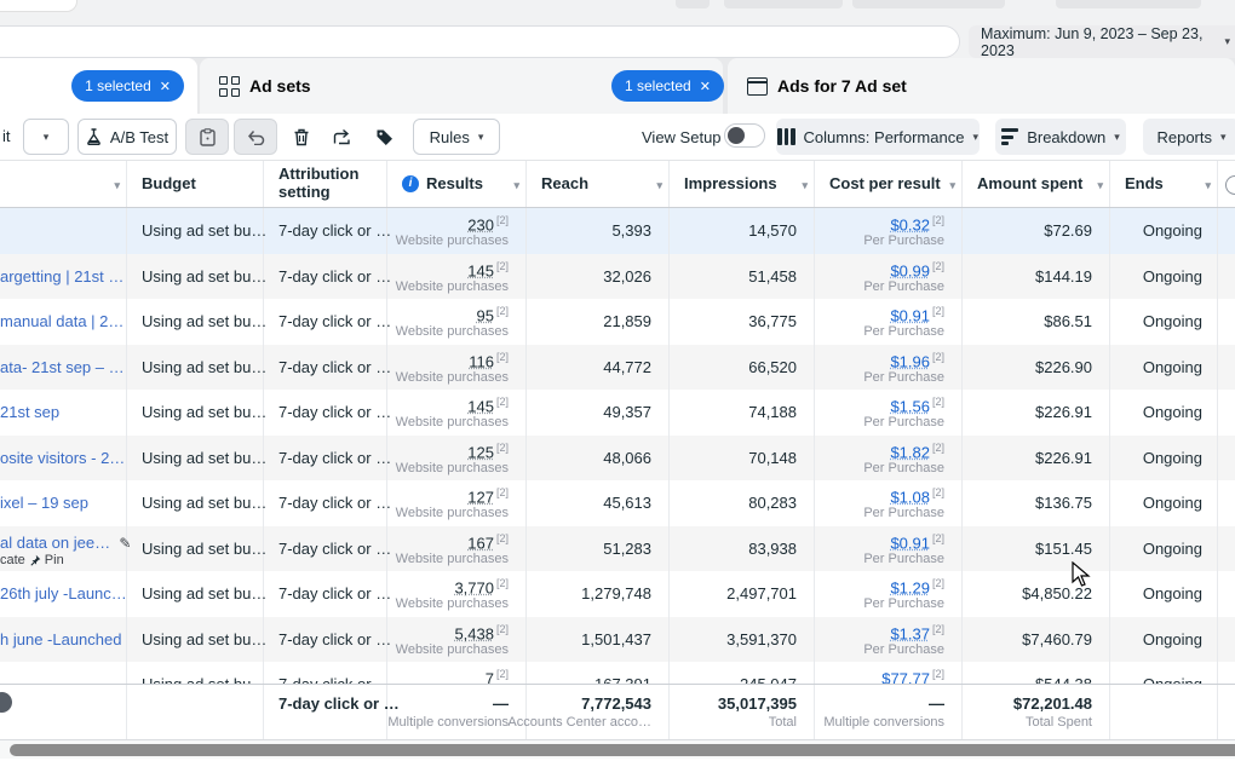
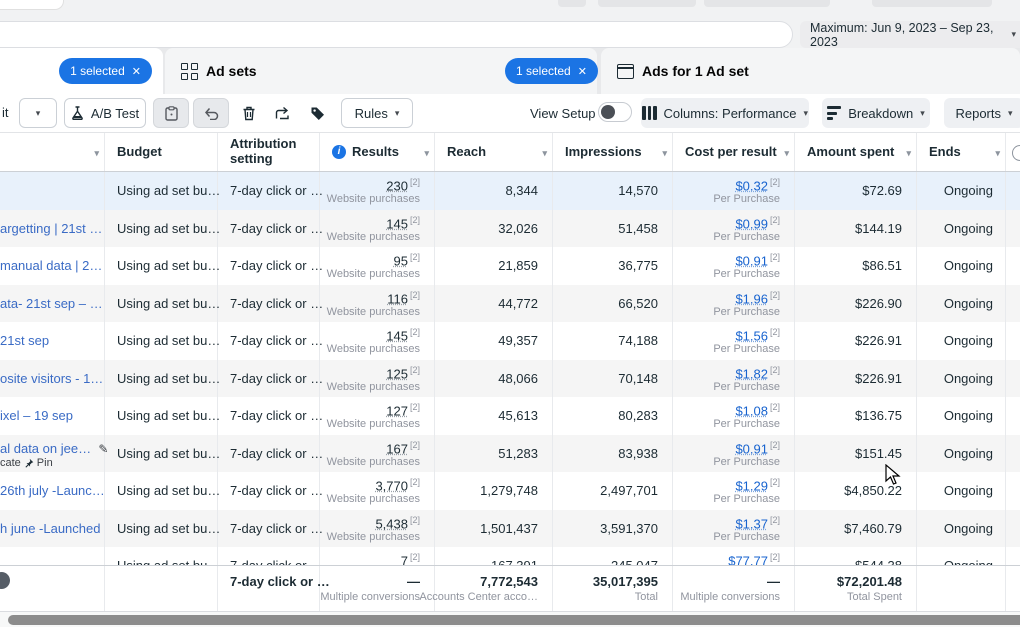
  Maximum: Jun 9, 2023 – Sep 23, 2023
  ▾
  1 selected
  ✕
  Ad sets
  1 selected
  ✕
- Ads for 7 Ad set
+ Ads for 1 Ad set
  it
  ▾
  A/B Test
  Rules
  ▾
  View Setup
  Columns: Performance
  ▾
  Breakdown
  ▾
  Reports
  ▾
  ▾
  Budget
  Attribution setting
  i
  Results
  ▾
  Reach
  ▾
  Impressions
  ▾
  Cost per result
  ▾
  Amount spent
  ▾
  Ends
  ▾
  Using ad set bu…
  7-day click or …
  230 [2]
  Website purchases
- 5,393
+ 8,344
  14,570
  $0.32 [2]
  Per Purchase
  $72.69
  Ongoing
  argetting | 21st …
  Using ad set bu…
  7-day click or …
  145 [2]
  Website purchases
  32,026
  51,458
  $0.99 [2]
  Per Purchase
  $144.19
  Ongoing
  manual data | 2…
  Using ad set bu…
  7-day click or …
  95 [2]
  Website purchases
  21,859
  36,775
  $0.91 [2]
  Per Purchase
  $86.51
  Ongoing
  ata- 21st sep – …
  Using ad set bu…
  7-day click or …
  116 [2]
  Website purchases
  44,772
  66,520
  $1.96 [2]
  Per Purchase
  $226.90
  Ongoing
  21st sep
  Using ad set bu…
  7-day click or …
  145 [2]
  Website purchases
  49,357
  74,188
  $1.56 [2]
  Per Purchase
  $226.91
  Ongoing
- osite visitors - 2…
+ osite visitors - 1…
  Using ad set bu…
  7-day click or …
  125 [2]
  Website purchases
  48,066
  70,148
  $1.82 [2]
  Per Purchase
  $226.91
  Ongoing
  ixel – 19 sep
  Using ad set bu…
  7-day click or …
  127 [2]
  Website purchases
  45,613
  80,283
  $1.08 [2]
  Per Purchase
  $136.75
  Ongoing
  al data on jee… ✎
  cate
  Pin
  Using ad set bu…
  7-day click or …
  167 [2]
  Website purchases
  51,283
  83,938
  $0.91 [2]
  Per Purchase
  $151.45
  Ongoing
  26th july -Launc…
  Using ad set bu…
  7-day click or …
  3,770 [2]
  Website purchases
  1,279,748
  2,497,701
  $1.29 [2]
  Per Purchase
  $4,850.22
  Ongoing
  h june -Launched
  Using ad set bu…
  7-day click or …
  5,438 [2]
  Website purchases
  1,501,437
  3,591,370
  $1.37 [2]
  Per Purchase
  $7,460.79
  Ongoing
  7 [2]
  $77.77 [2]
  7-day click or …
  —
  Multiple conversions
  7,772,543
  Accounts Center acco…
  35,017,395
  Total
  —
  Multiple conversions
  $72,201.48
  Total Spent
